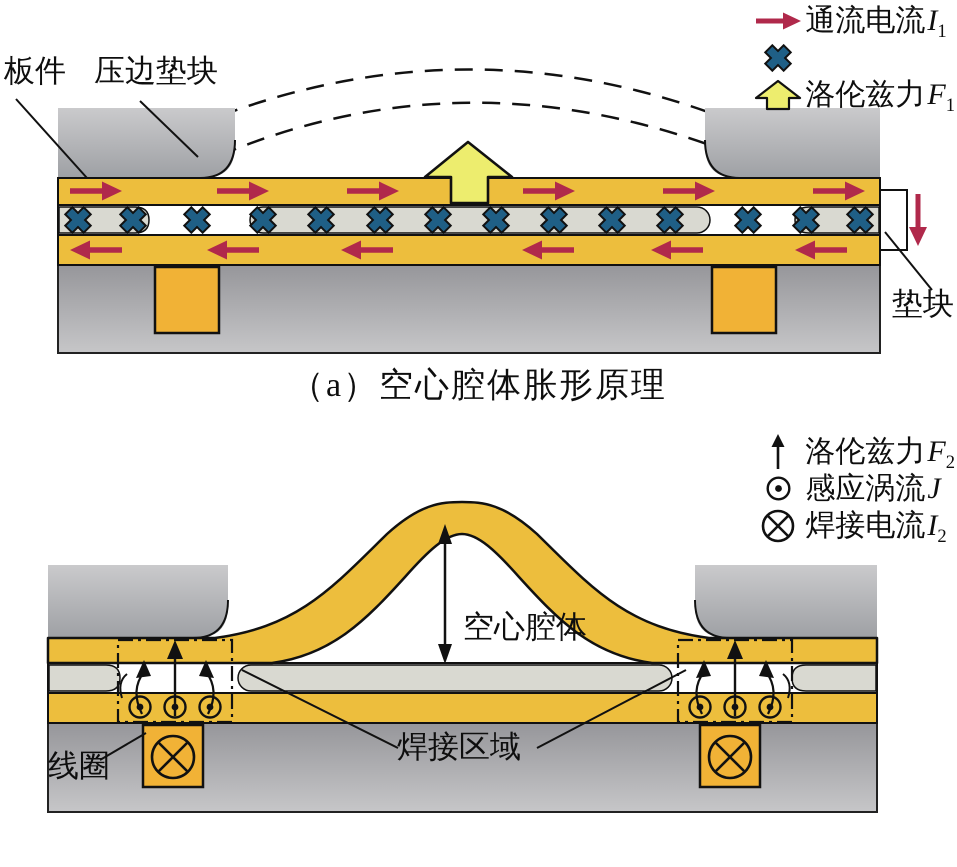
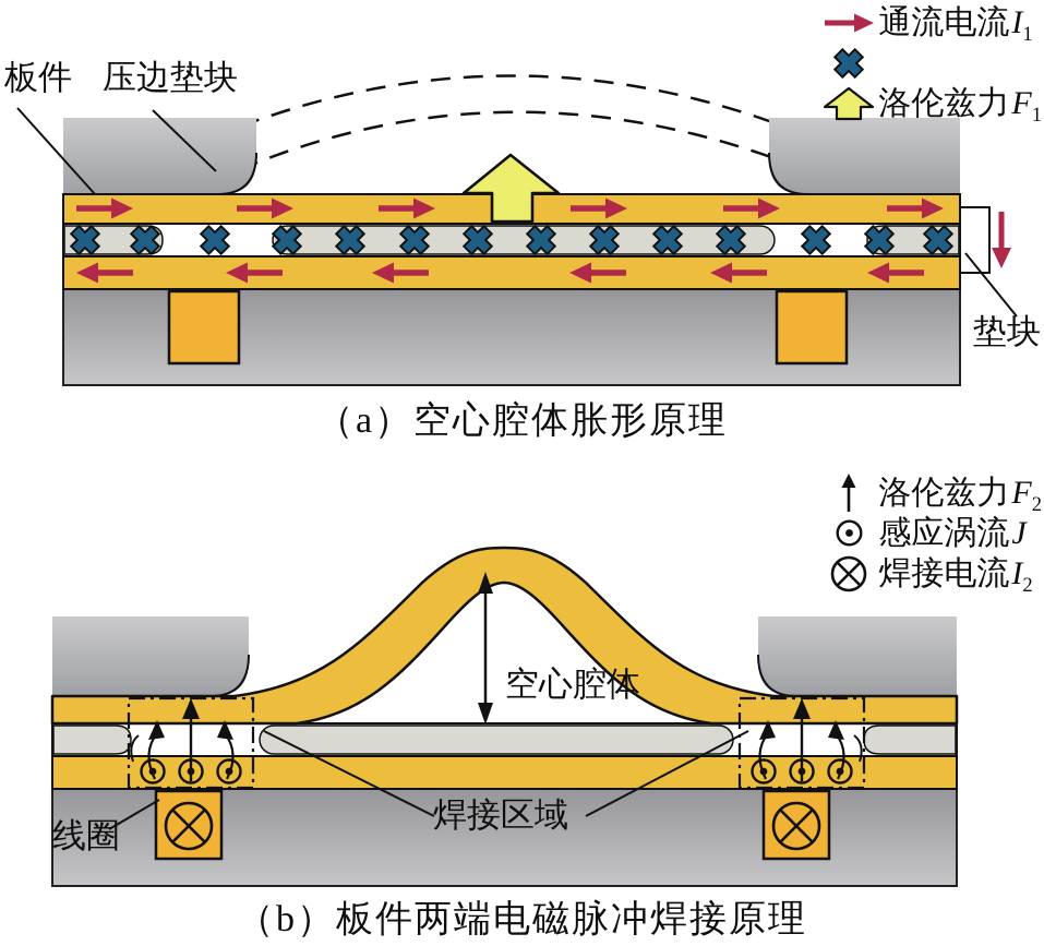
  板件
  压边垫块
  垫块
  空心腔体
  焊接区域
  线圈
  （a）空心腔体胀形原理
+ （b）板件两端电磁脉冲焊接原理
  通流电流I1
  洛伦兹力F1
  洛伦兹力F2
  感应涡流J
  焊接电流I2
